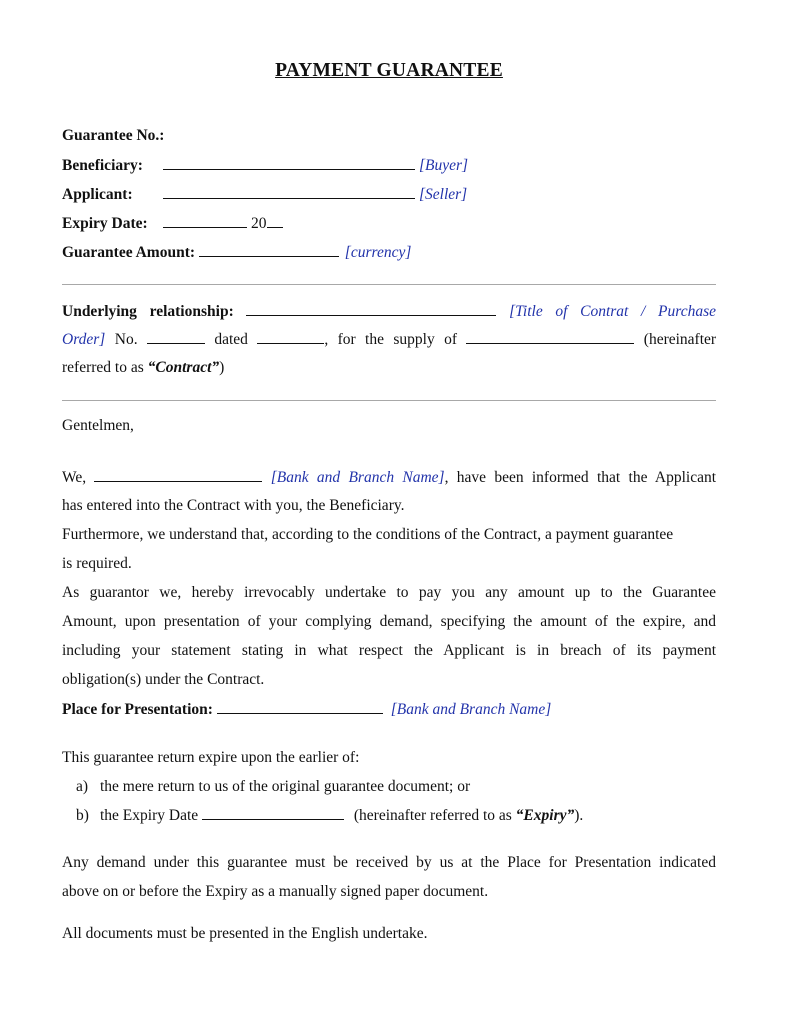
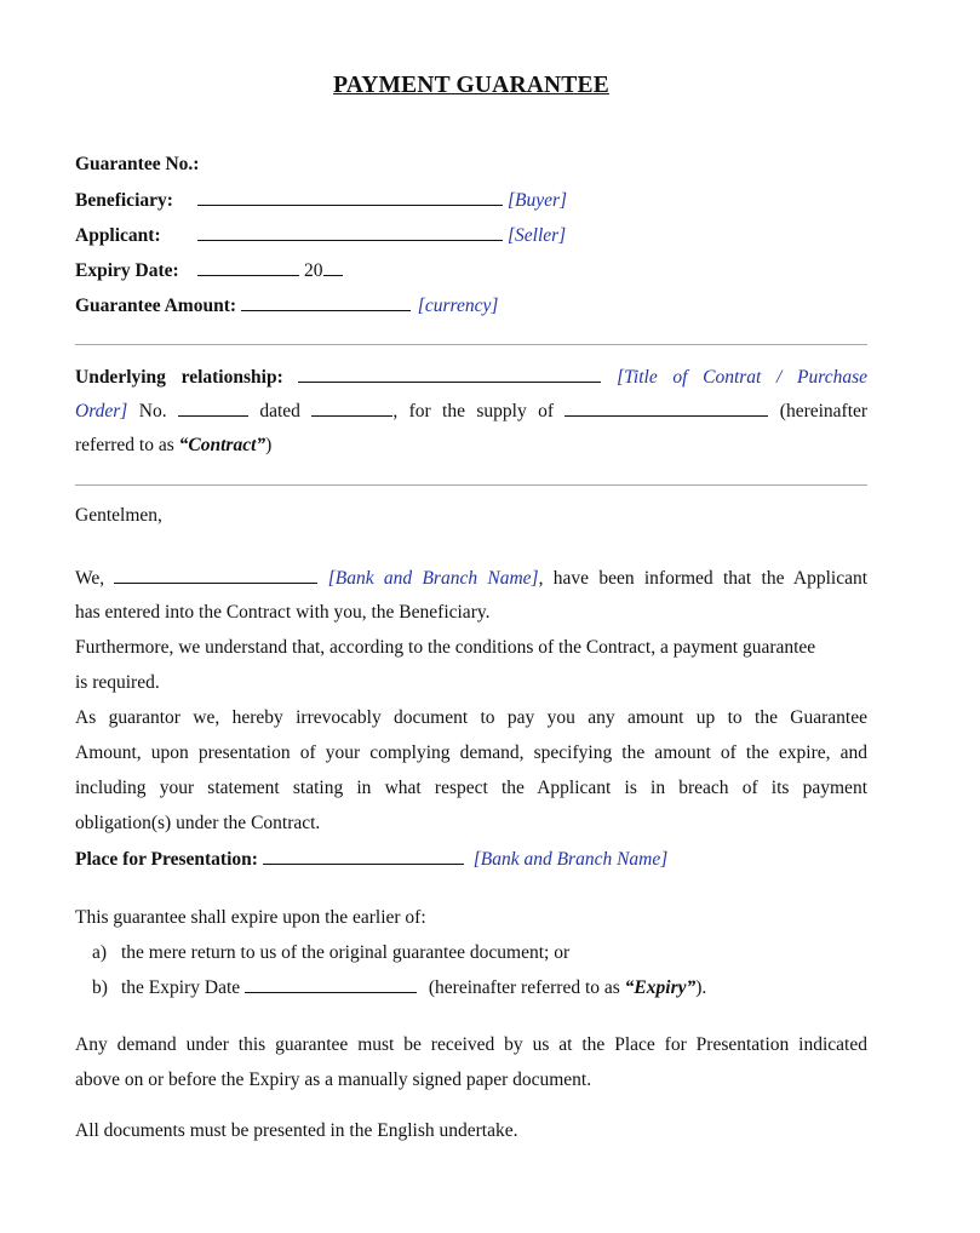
  PAYMENT GUARANTEE
  Guarantee No.:
  Beneficiary: [Buyer]
  Applicant: [Seller]
  Expiry Date: 20
  Guarantee Amount: [currency]
  Underlying relationship: [Title of Contrat / Purchase
  Order] No. dated , for the supply of (hereinafter
  referred to as “Contract”)
  Gentelmen,
  We, [Bank and Branch Name], have been informed that the Applicant
  has entered into the Contract with you, the Beneficiary.
  Furthermore, we understand that, according to the conditions of the Contract, a payment guarantee
  is required.
- As guarantor we, hereby irrevocably undertake to pay you any amount up to the Guarantee
+ As guarantor we, hereby irrevocably document to pay you any amount up to the Guarantee
  Amount, upon presentation of your complying demand, specifying the amount of the expire, and
  including your statement stating in what respect the Applicant is in breach of its payment
  obligation(s) under the Contract.
  Place for Presentation: [Bank and Branch Name]
- This guarantee return expire upon the earlier of:
+ This guarantee shall expire upon the earlier of:
  a) the mere return to us of the original guarantee document; or
  b) the Expiry Date (hereinafter referred to as “Expiry”).
  Any demand under this guarantee must be received by us at the Place for Presentation indicated
  above on or before the Expiry as a manually signed paper document.
  All documents must be presented in the English undertake.
